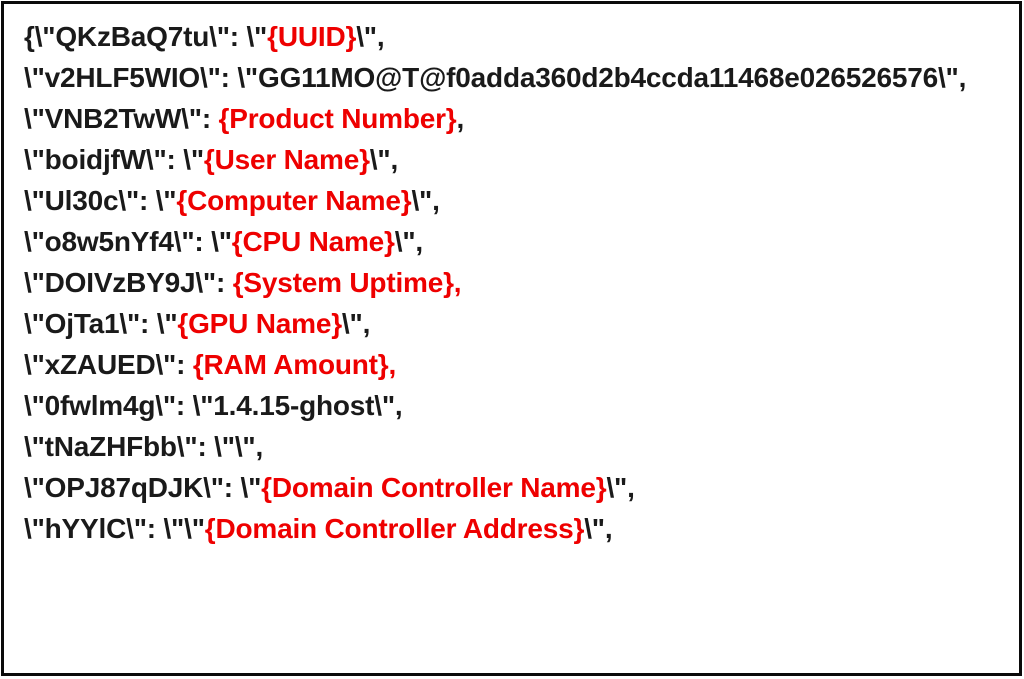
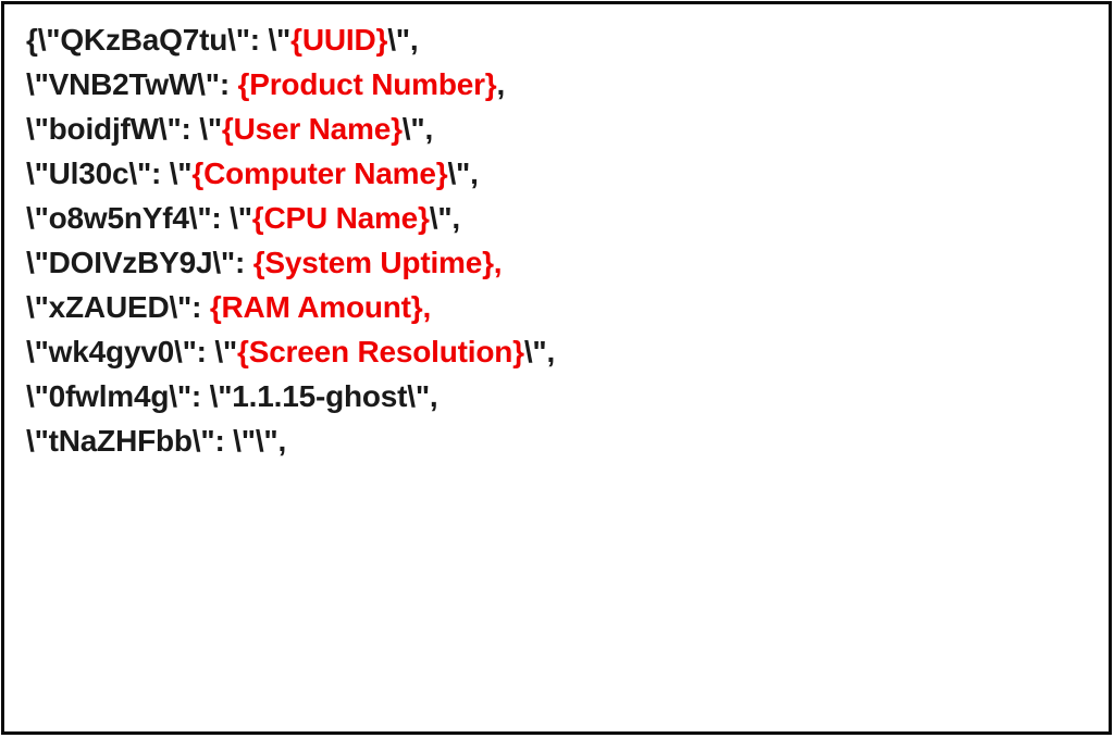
  {\"QKzBaQ7tu\": \"{UUID}\",
- \"v2HLF5WIO\": \"GG11MO@T@f0adda360d2b4ccda11468e026526576\",
  \"VNB2TwW\": {Product Number},
  \"boidjfW\": \"{User Name}\",
  \"Ul30c\": \"{Computer Name}\",
  \"o8w5nYf4\": \"{CPU Name}\",
  \"DOIVzBY9J\": {System Uptime},
- \"OjTa1\": \"{GPU Name}\",
  \"xZAUED\": {RAM Amount},
+ \"wk4gyv0\": \"{Screen Resolution}\",
- \"0fwlm4g\": \"1.4.15-ghost\",
+ \"0fwlm4g\": \"1.1.15-ghost\",
  \"tNaZHFbb\": \"\",
- \"OPJ87qDJK\": \"{Domain Controller Name}\",
- \"hYYlC\": \"\"{Domain Controller Address}\",
